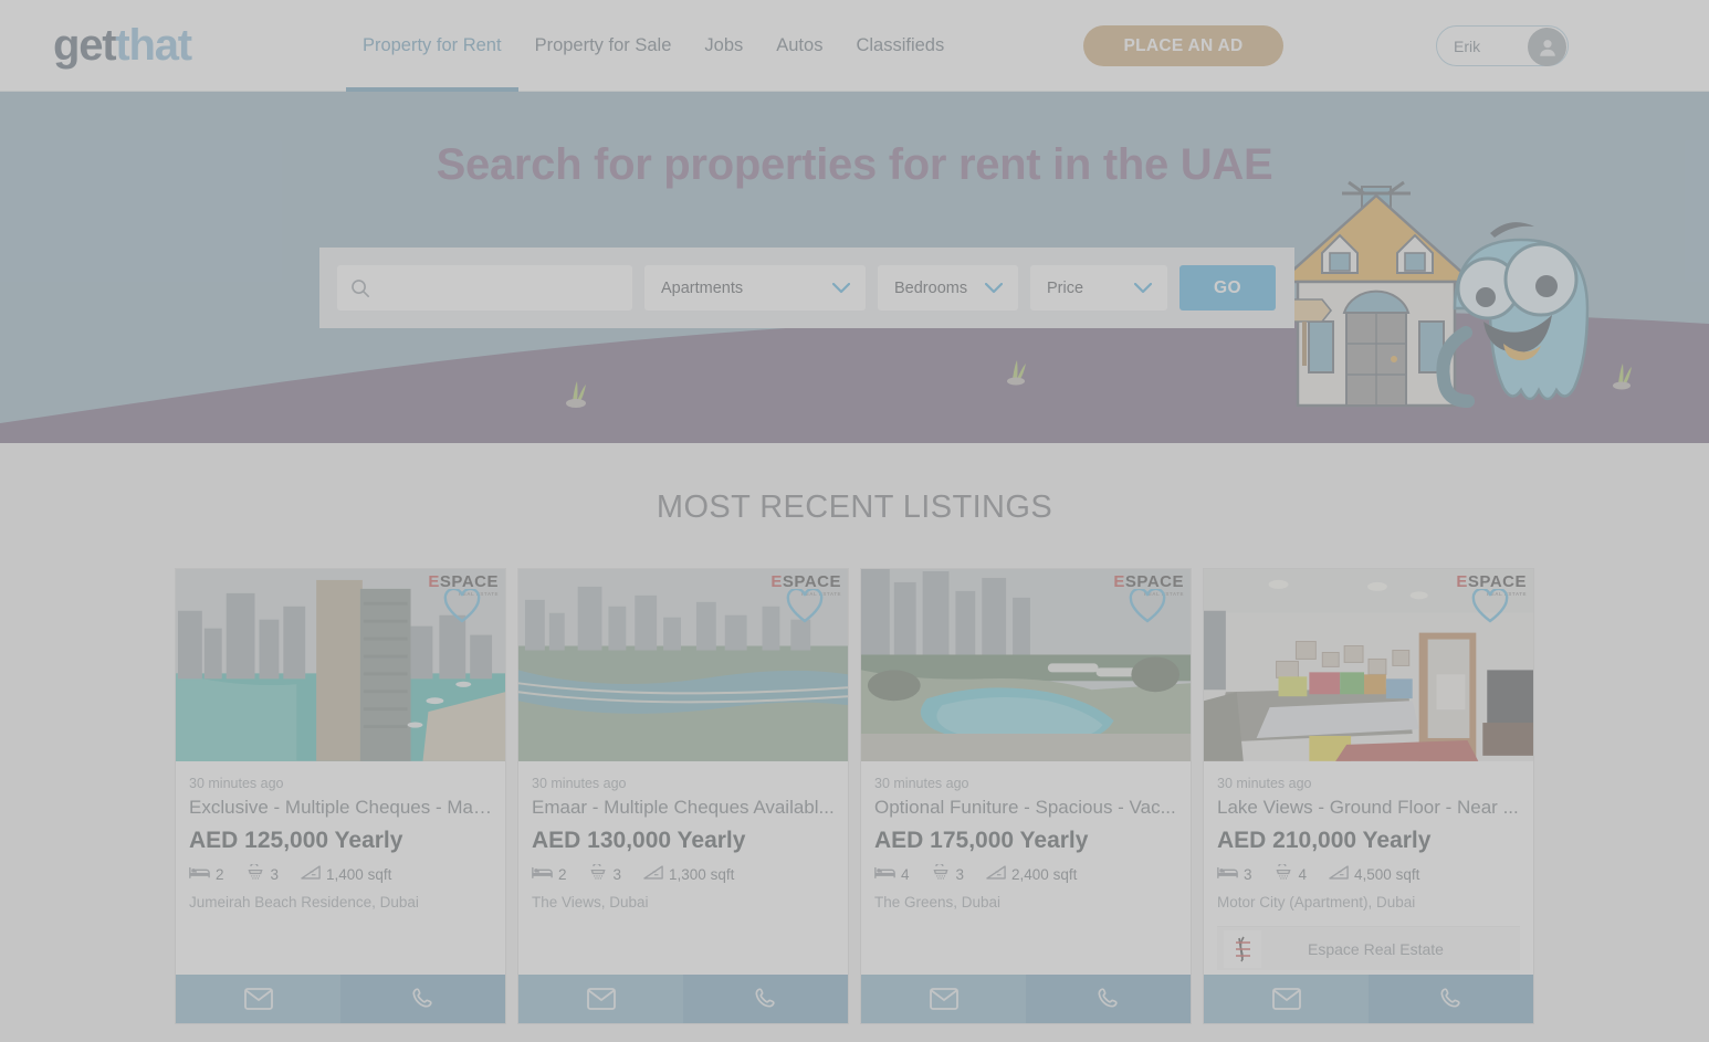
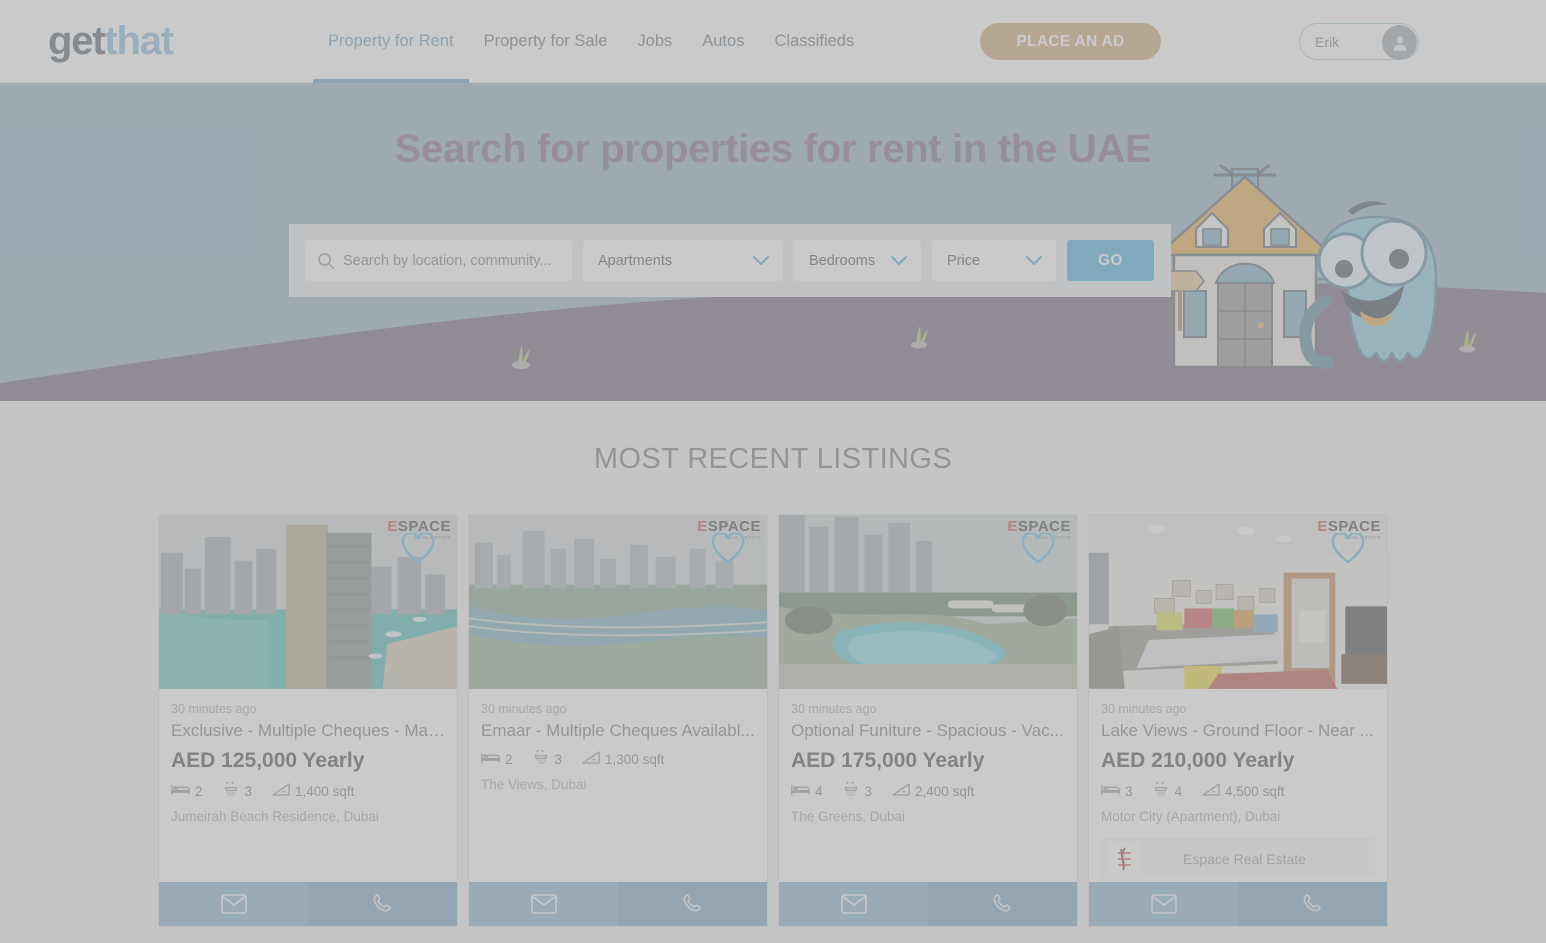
  getthat
  Property for Rent
  Property for Sale
  Jobs
  Autos
  Classifieds
  PLACE AN AD
  Erik
  Search for properties for rent in the UAE
+ Search by location, community...
  Apartments
  Bedrooms
  Price
  GO
  MOST RECENT LISTINGS
  ESPACE
  30 minutes ago
  Exclusive - Multiple Cheques - Mar...
  AED 125,000 Yearly
  2
  3
  1,400 sqft
  Jumeirah Beach Residence, Dubai
  ESPACE
  30 minutes ago
  Emaar - Multiple Cheques Availabl...
- AED 130,000 Yearly
  2
  3
  1,300 sqft
  The Views, Dubai
  ESPACE
  30 minutes ago
  Optional Funiture - Spacious - Vac...
  AED 175,000 Yearly
  4
  3
  2,400 sqft
  The Greens, Dubai
  ESPACE
  30 minutes ago
  Lake Views - Ground Floor - Near ...
  AED 210,000 Yearly
  3
  4
  4,500 sqft
  Motor City (Apartment), Dubai
  Espace Real Estate
